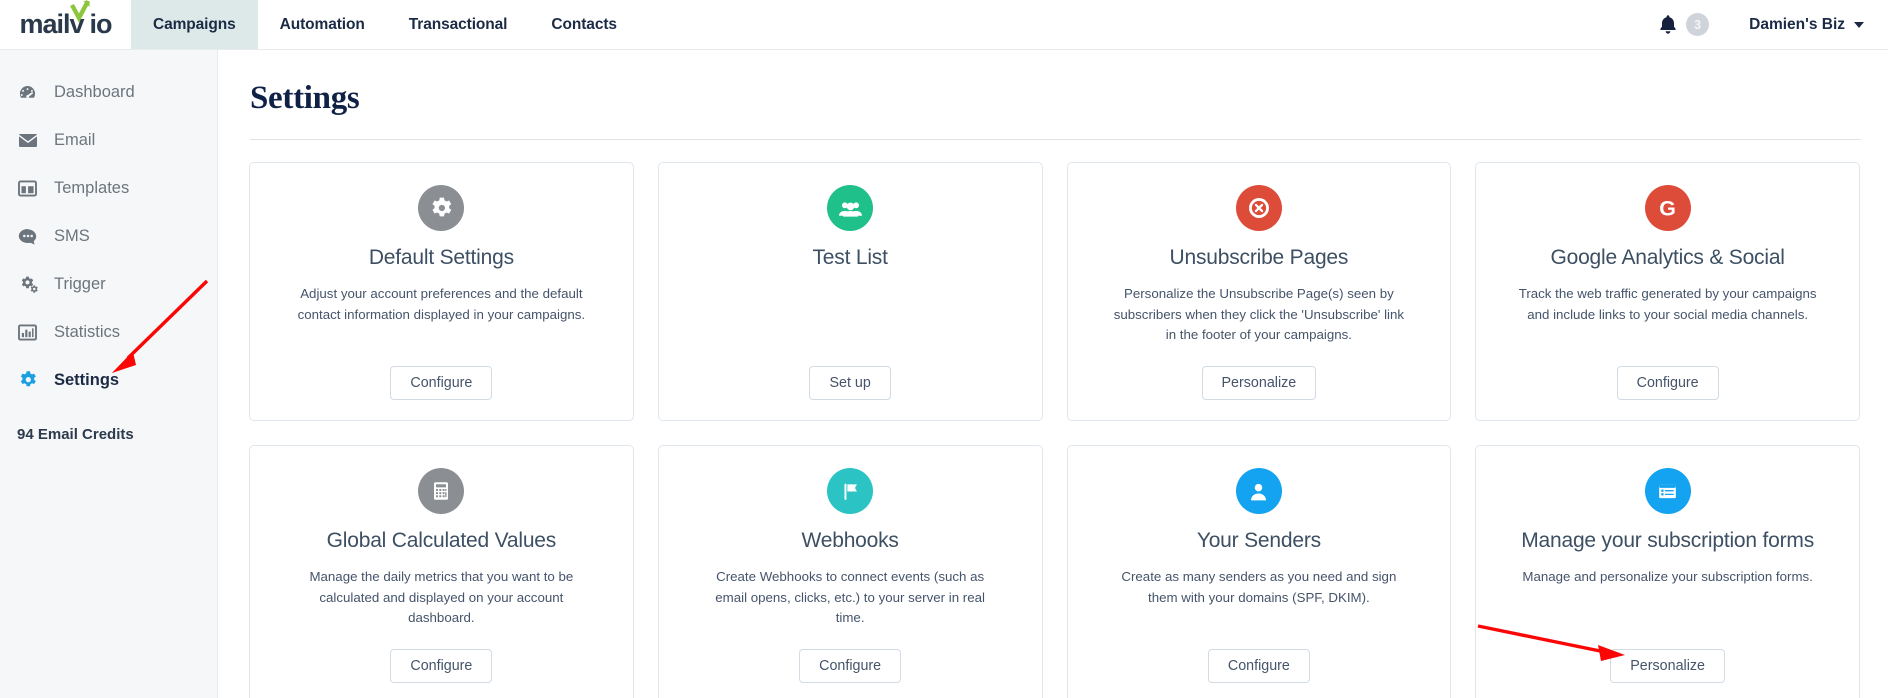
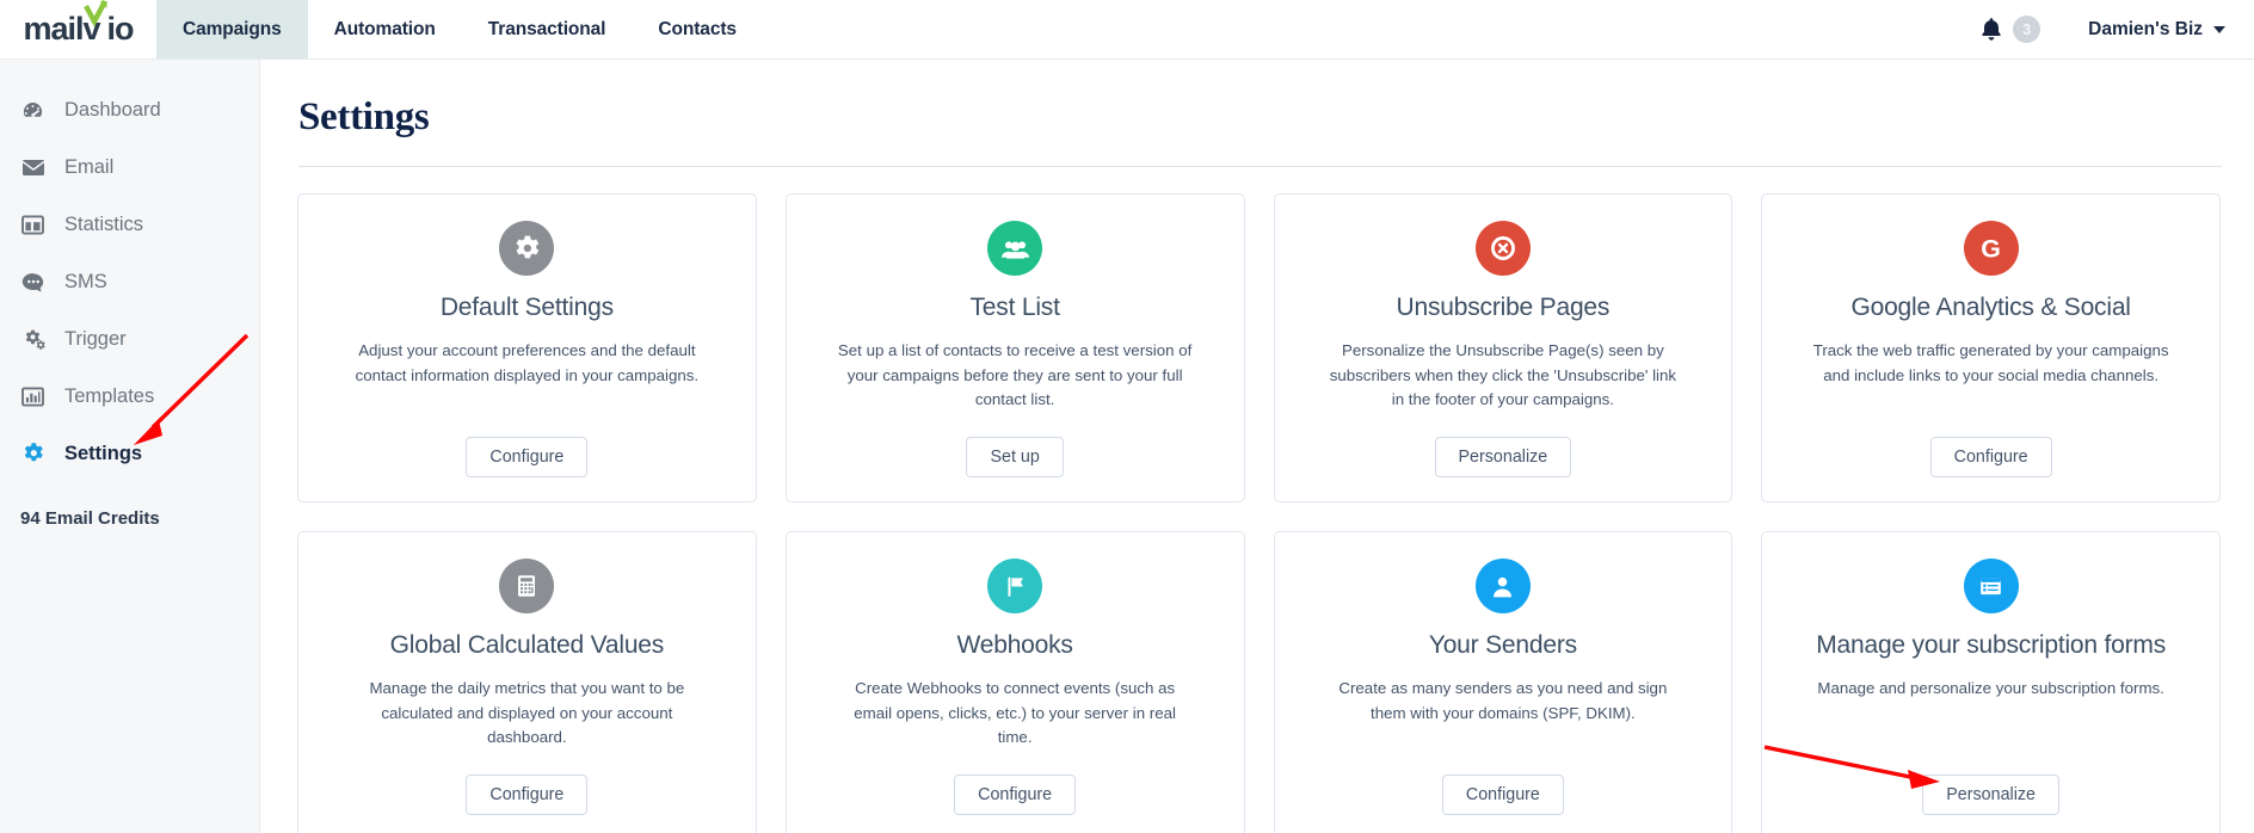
  mailv io
  Campaigns
  Automation
  Transactional
  Contacts
  3
  Damien's Biz
  Dashboard
  Email
- Templates
+ Statistics
  SMS
  Trigger
- Statistics
+ Templates
  Settings
  94 Email Credits
  Settings
  Default Settings
  Adjust your account preferences and the default contact information displayed in your campaigns.
  Configure
  Test List
+ Set up a list of contacts to receive a test version of your campaigns before they are sent to your full contact list.
  Set up
  Unsubscribe Pages
  Personalize the Unsubscribe Page(s) seen by subscribers when they click the 'Unsubscribe' link in the footer of your campaigns.
  Personalize
  G
  Google Analytics & Social
  Track the web traffic generated by your campaigns and include links to your social media channels.
  Configure
  Global Calculated Values
  Manage the daily metrics that you want to be calculated and displayed on your account dashboard.
  Configure
  Webhooks
  Create Webhooks to connect events (such as email opens, clicks, etc.) to your server in real time.
  Configure
  Your Senders
  Create as many senders as you need and sign them with your domains (SPF, DKIM).
  Configure
  Manage your subscription forms
  Manage and personalize your subscription forms.
  Personalize
